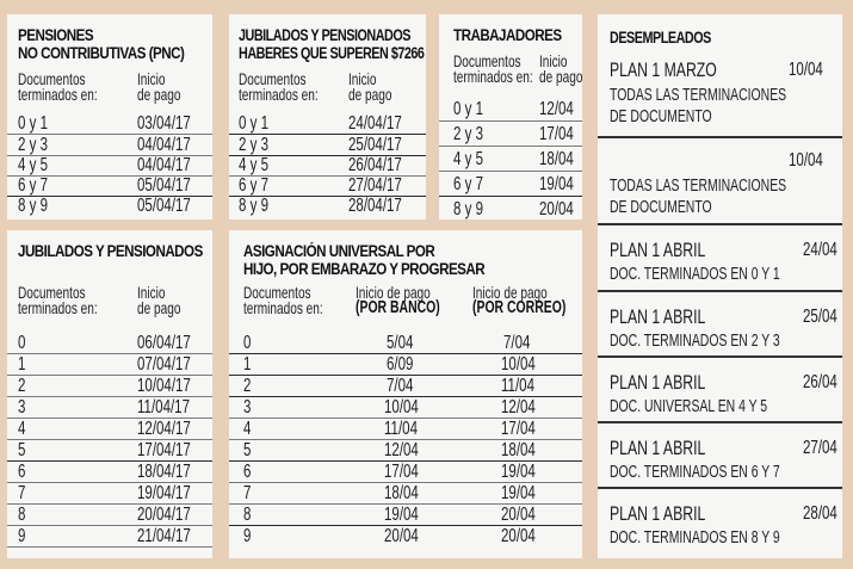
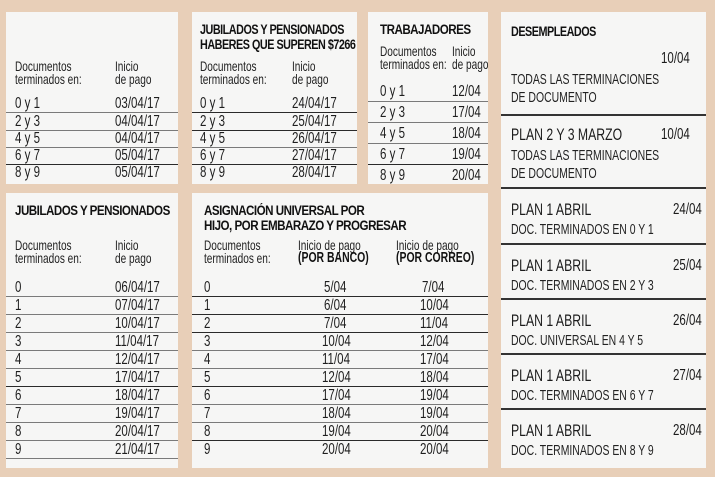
- PENSIONES
- NO CONTRIBUTIVAS (PNC)
  Documentos
  terminados en:
  Inicio
  de pago
  0 y 1
  03/04/17
  2 y 3
  04/04/17
  4 y 5
  04/04/17
  6 y 7
  05/04/17
  8 y 9
  05/04/17
  JUBILADOS Y PENSIONADOS
  HABERES QUE SUPEREN $7266
  Documentos
  terminados en:
  Inicio
  de pago
  0 y 1
  24/04/17
  2 y 3
  25/04/17
  4 y 5
  26/04/17
  6 y 7
  27/04/17
  8 y 9
  28/04/17
  TRABAJADORES
  Documentos
  terminados en:
  Inicio
  de pago
  0 y 1
  12/04
  2 y 3
  17/04
  4 y 5
  18/04
  6 y 7
  19/04
  8 y 9
  20/04
  DESEMPLEADOS
- PLAN 1 MARZO
  10/04
  TODAS LAS TERMINACIONES
  DE DOCUMENTO
+ PLAN 2 Y 3 MARZO
  10/04
  TODAS LAS TERMINACIONES
  DE DOCUMENTO
  PLAN 1 ABRIL
  24/04
  DOC. TERMINADOS EN 0 Y 1
  PLAN 1 ABRIL
  25/04
  DOC. TERMINADOS EN 2 Y 3
  PLAN 1 ABRIL
  26/04
  DOC. UNIVERSAL EN 4 Y 5
  PLAN 1 ABRIL
  27/04
  DOC. TERMINADOS EN 6 Y 7
  PLAN 1 ABRIL
  28/04
  DOC. TERMINADOS EN 8 Y 9
  JUBILADOS Y PENSIONADOS
  Documentos
  terminados en:
  Inicio
  de pago
  0
  06/04/17
  1
  07/04/17
  2
  10/04/17
  3
  11/04/17
  4
  12/04/17
  5
  17/04/17
  6
  18/04/17
  7
  19/04/17
  8
  20/04/17
  9
  21/04/17
  ASIGNACIÓN UNIVERSAL POR
  HIJO, POR EMBARAZO Y PROGRESAR
  Documentos
  terminados en:
  Inicio de pago
  (POR BANCO)
  Inicio de pago
  (POR CORREO)
  0
  5/04
  7/04
  1
- 6/09
+ 6/04
  10/04
  2
  7/04
  11/04
  3
  10/04
  12/04
  4
  11/04
  17/04
  5
  12/04
  18/04
  6
  17/04
  19/04
  7
  18/04
  19/04
  8
  19/04
  20/04
  9
  20/04
  20/04
